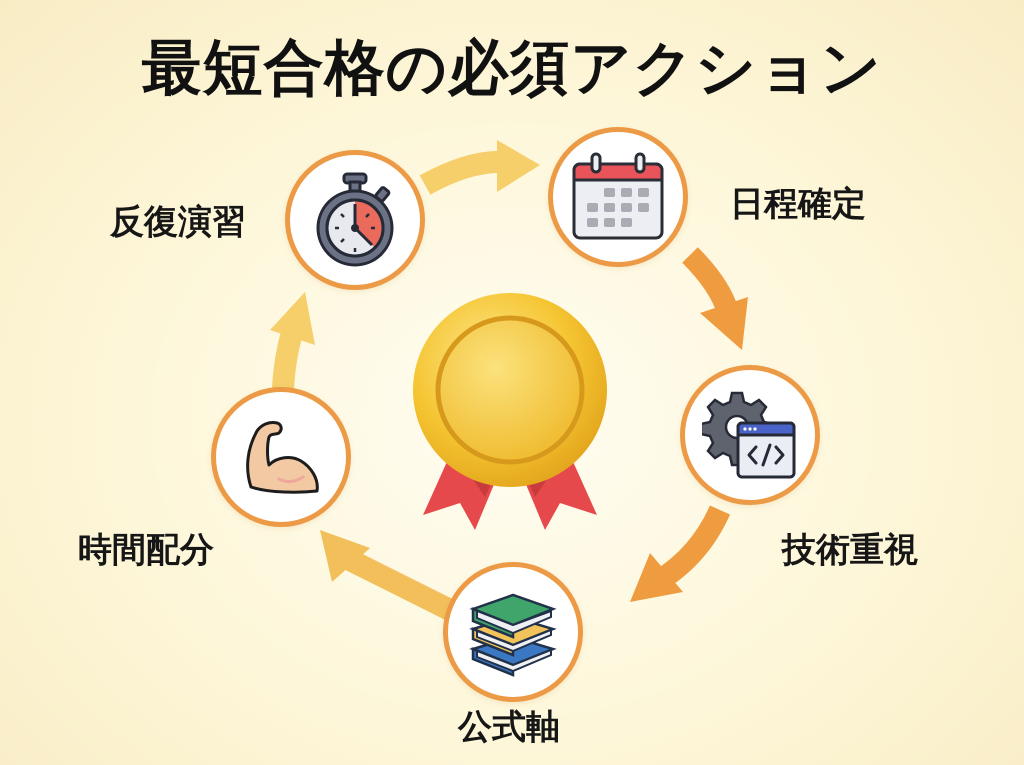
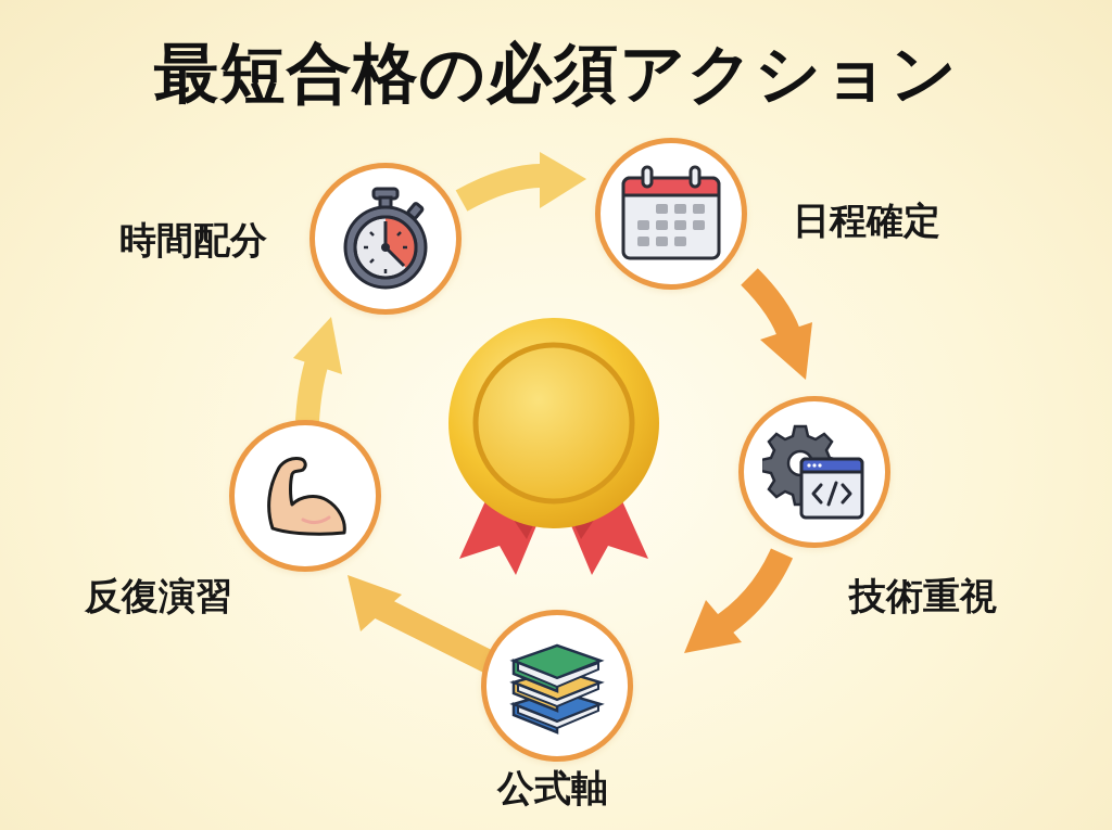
  最短合格の必須アクション
- 反復演習
+ 時間配分
  日程確定
  技術重視
  公式軸
- 時間配分
+ 反復演習
